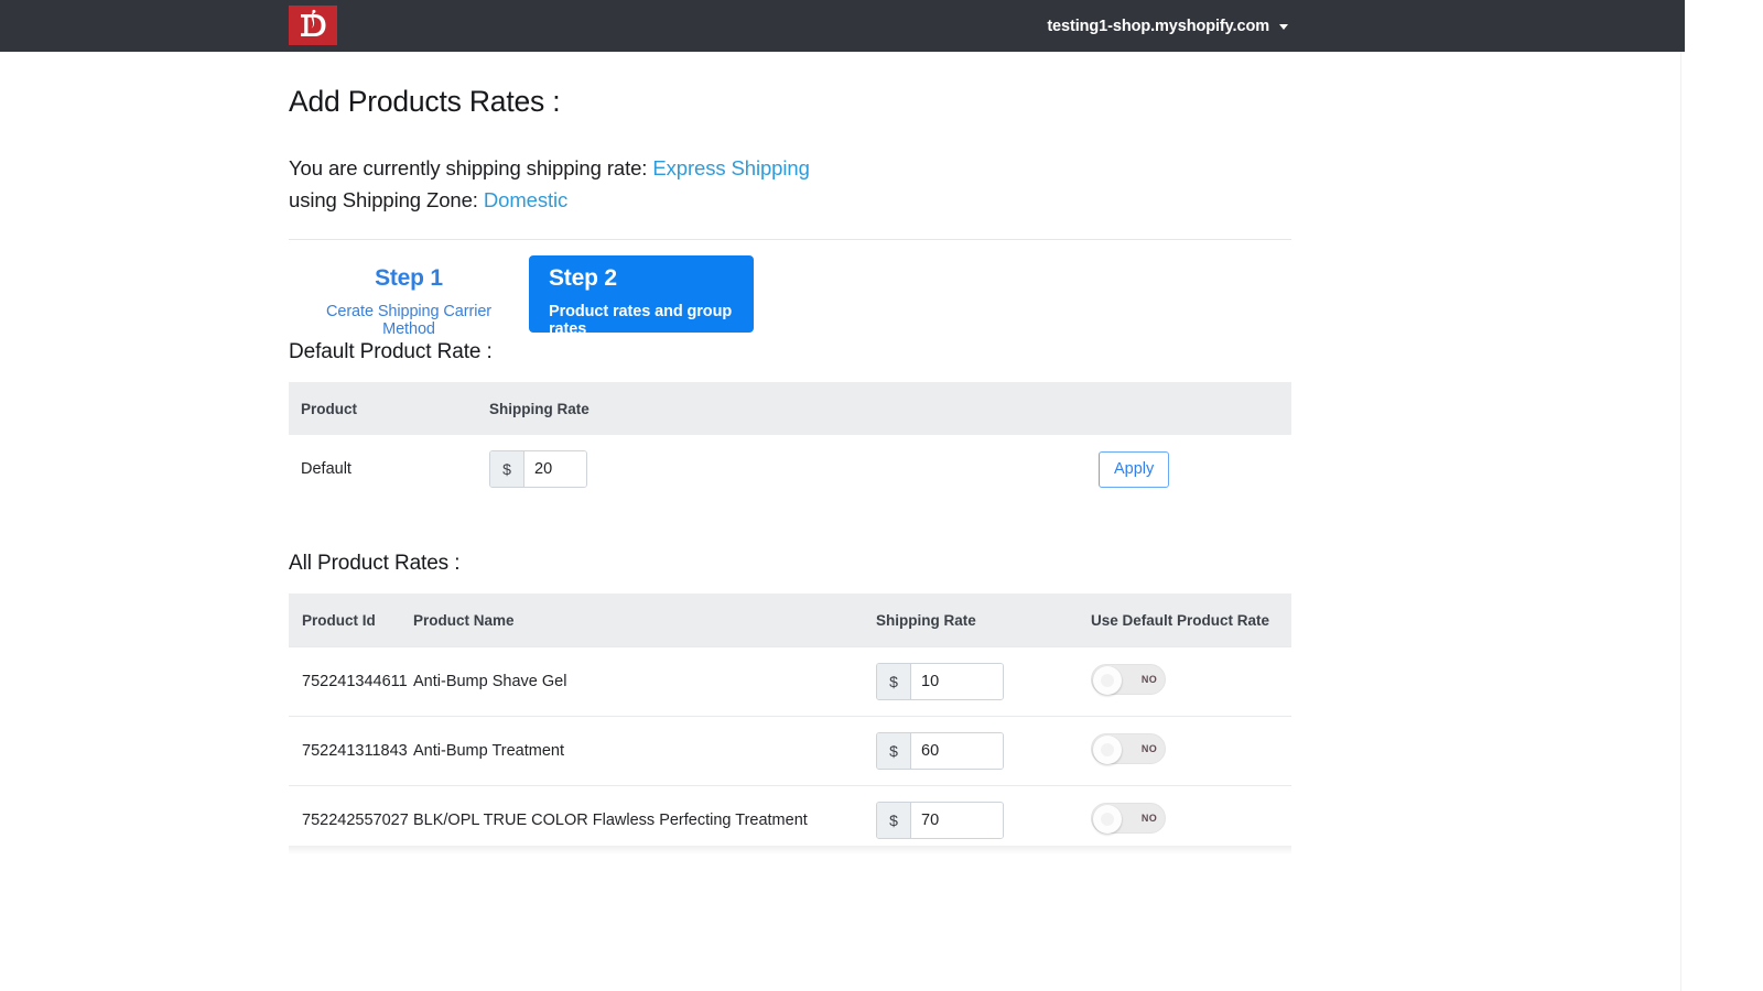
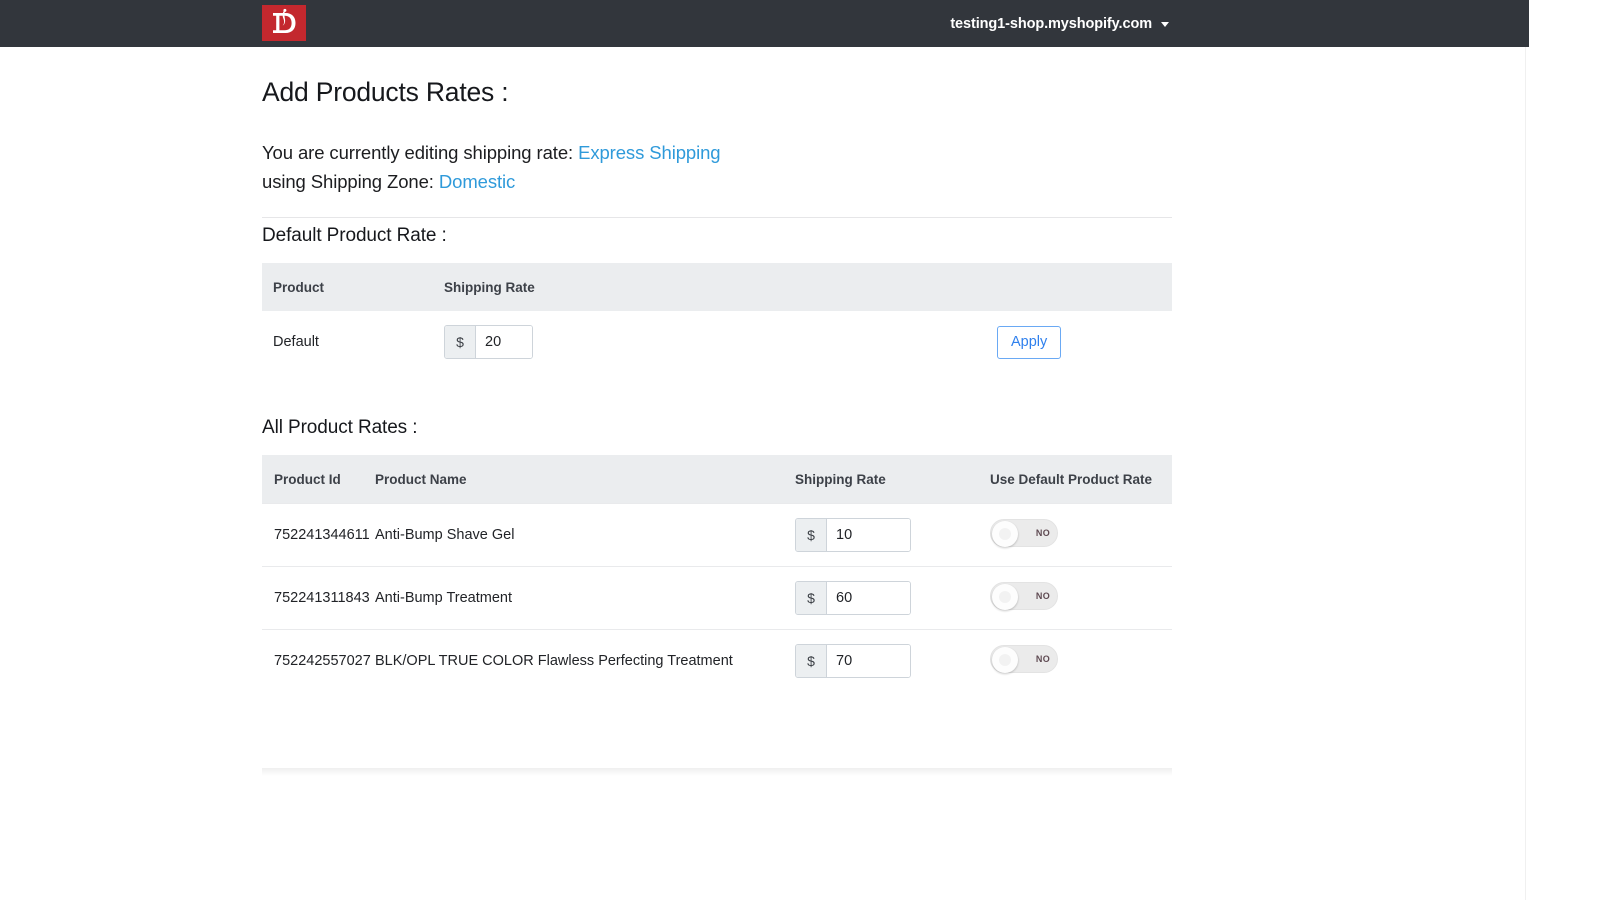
  testing1-shop.myshopify.com
  Add Products Rates :
- You are currently shipping shipping rate: Express Shipping
+ You are currently editing shipping rate: Express Shipping
  using Shipping Zone: Domestic
- Step 1
- Cerate Shipping Carrier Method
- Step 2
- Product rates and group rates
  Default Product Rate :
  Product	Shipping Rate
  Default	$ 20	Apply
  All Product Rates :
  Product Id	Product Name	Shipping Rate	Use Default Product Rate
  752241344611	Anti-Bump Shave Gel	$ 10	NO
  752241311843	Anti-Bump Treatment	$ 60	NO
  752242557027	BLK/OPL TRUE COLOR Flawless Perfecting Treatment	$ 70	NO
